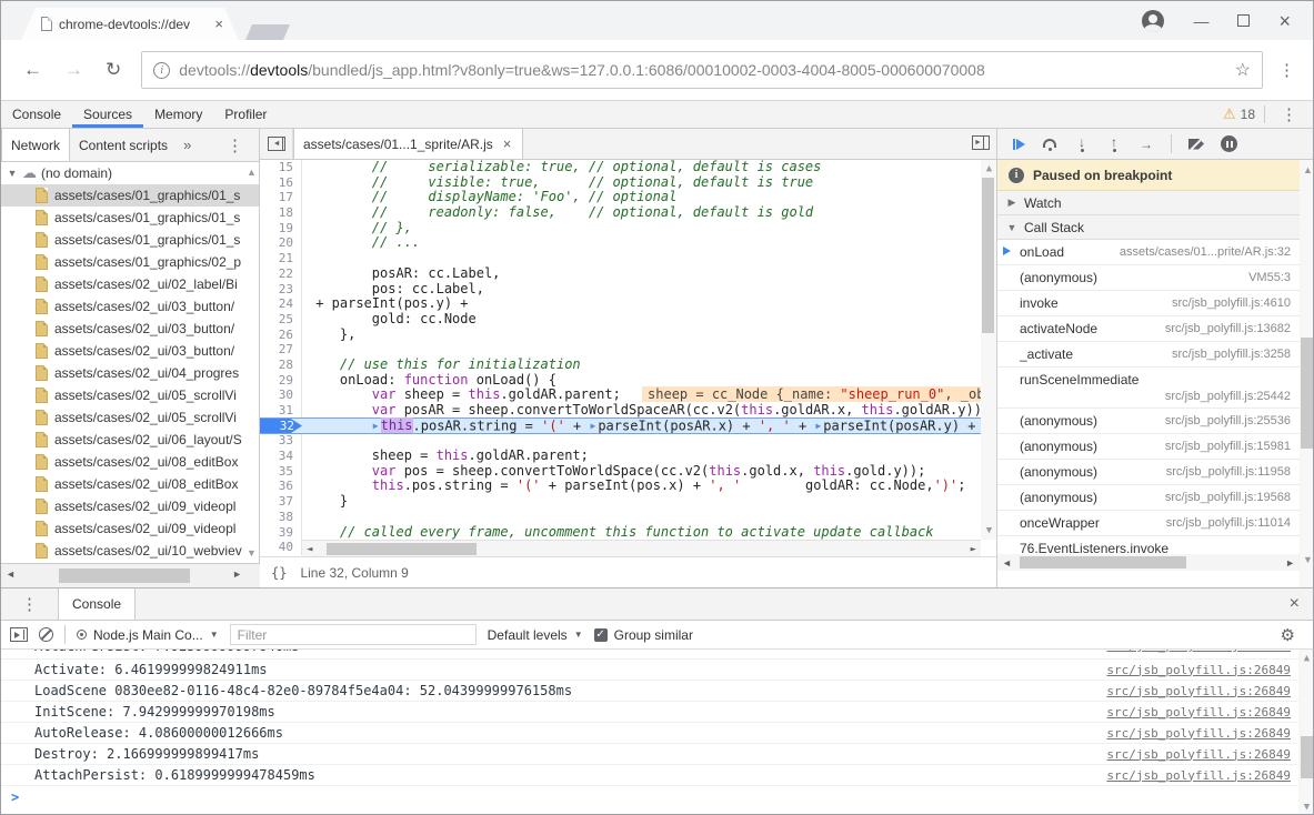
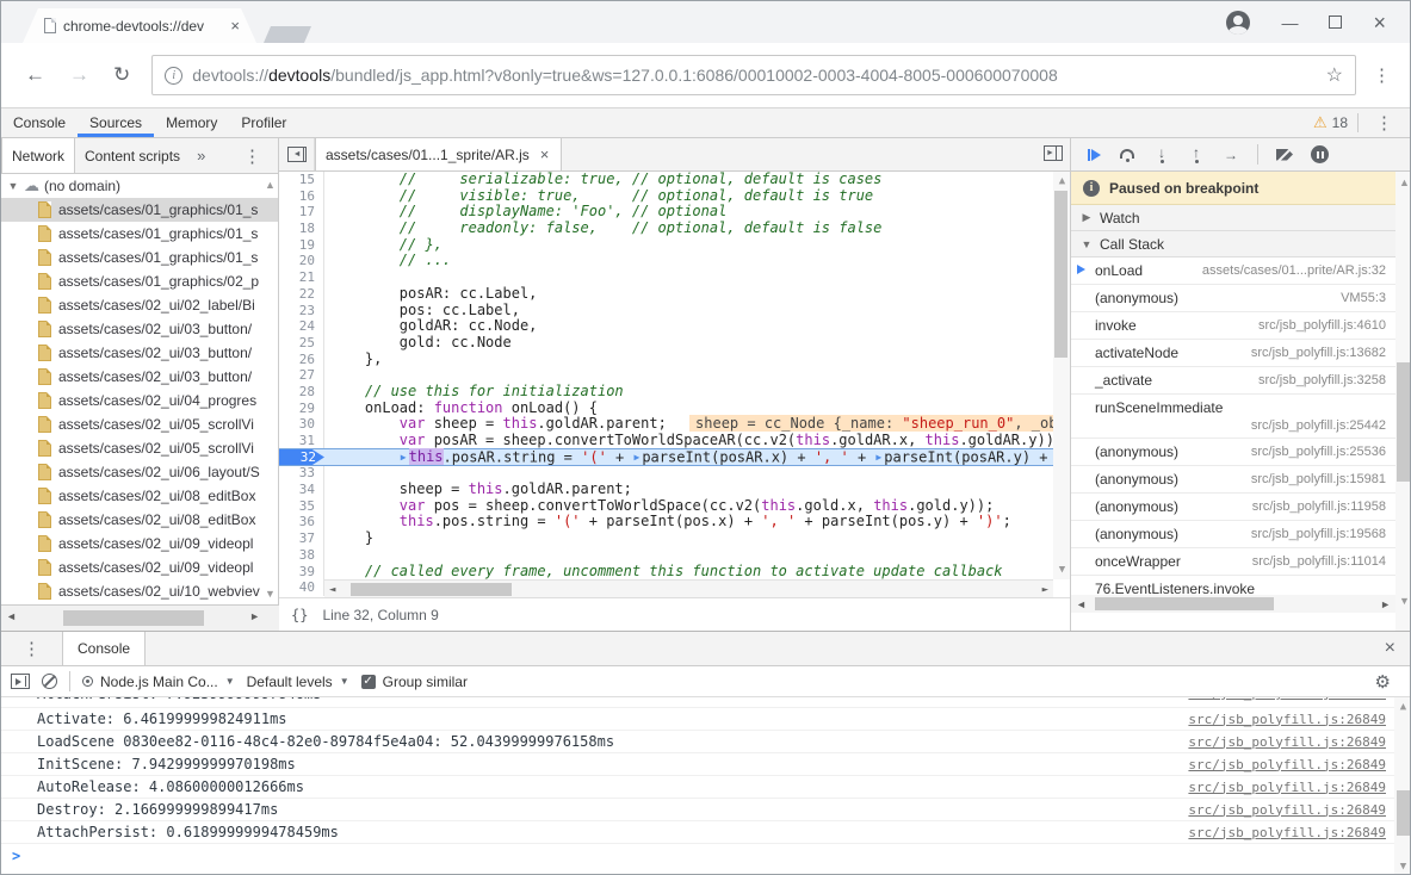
  chrome-devtools://dev
  ×
  —
  ×
  ←
  →
  ↻
  i
  devtools://devtools/bundled/js_app.html?v8only=true&ws=127.0.0.1:6086/00010002-0003-4004-8005-000600070008
  ☆
  ⋮
  Console
  Sources
  Memory
  Profiler
  ⚠
  18
  ⋮
  Network
  Content scripts
  »
  ⋮
  ▼
  ☁
  (no domain)
  assets/cases/01_graphics/01_s
  assets/cases/01_graphics/01_s
  assets/cases/01_graphics/01_s
  assets/cases/01_graphics/02_p
  assets/cases/02_ui/02_label/Bi
  assets/cases/02_ui/03_button/
  assets/cases/02_ui/03_button/
  assets/cases/02_ui/03_button/
  assets/cases/02_ui/04_progres
  assets/cases/02_ui/05_scrollVi
  assets/cases/02_ui/05_scrollVi
  assets/cases/02_ui/06_layout/S
  assets/cases/02_ui/08_editBox
  assets/cases/02_ui/08_editBox
  assets/cases/02_ui/09_videopl
  assets/cases/02_ui/09_videopl
  assets/cases/02_ui/10_webviev
  ▲
  ▼
  ◄
  ►
  assets/cases/01...1_sprite/AR.js
  ×
  15
  // serializable: true, // optional, default is cases
  16
  // visible: true, // optional, default is true
  17
  // displayName: 'Foo', // optional
  18
- // readonly: false, // optional, default is gold
+ // readonly: false, // optional, default is false
  19
  // },
  20
  // ...
  21
  22
  posAR: cc.Label,
  23
  pos: cc.Label,
  24
- + parseInt(pos.y) +
+ goldAR: cc.Node,
  25
  gold: cc.Node
  26
  },
  27
  28
  // use this for initialization
  29
  onLoad: function onLoad() {
  30
  var sheep = this.goldAR.parent; sheep = cc_Node {_name: "sheep_run_0", _o
  31
  var posAR = sheep.convertToWorldSpaceAR(cc.v2(this.goldAR.x, this.goldAR.y))
  32
  ▶ this.posAR.string = '(' + ▶ parseInt(posAR.x) + ', ' + ▶ parseInt(posAR.y) +
  33
  34
  sheep = this.goldAR.parent;
  35
  var pos = sheep.convertToWorldSpace(cc.v2(this.gold.x, this.gold.y));
  36
- this.pos.string = '(' + parseInt(pos.x) + ', ' goldAR: cc.Node,')';
+ this.pos.string = '(' + parseInt(pos.x) + ', ' + parseInt(pos.y) + ')';
  37
  }
  38
  39
  // called every frame, uncomment this function to activate update callback
  40
  ▲
  ▼
  ◄
  ►
  {}
  Line 32, Column 9
  ↓
  ↑
  →
  i
  Paused on breakpoint
  ▶
  Watch
  ▼
  Call Stack
  onLoad
  assets/cases/01...prite/AR.js:32
  (anonymous)
  VM55:3
  invoke
  src/jsb_polyfill.js:4610
  activateNode
  src/jsb_polyfill.js:13682
  _activate
  src/jsb_polyfill.js:3258
  runSceneImmediate
  src/jsb_polyfill.js:25442
  (anonymous)
  src/jsb_polyfill.js:25536
  (anonymous)
  src/jsb_polyfill.js:15981
  (anonymous)
  src/jsb_polyfill.js:11958
  (anonymous)
  src/jsb_polyfill.js:19568
  onceWrapper
  src/jsb_polyfill.js:11014
  76.EventListeners.invoke
  ◄
  ►
  ▲
  ▼
  ⋮
  Console
  ×
  Node.js Main Co...
  ▼
- Filter
  Default levels
  ▼
  ✓
  Group similar
  ⚙
  Activate: 6.461999999824911ms
  src/jsb_polyfill.js:26849
  LoadScene 0830ee82-0116-48c4-82e0-89784f5e4a04: 52.04399999976158ms
  src/jsb_polyfill.js:26849
  InitScene: 7.942999999970198ms
  src/jsb_polyfill.js:26849
  AutoRelease: 4.08600000012666ms
  src/jsb_polyfill.js:26849
  Destroy: 2.166999999899417ms
  src/jsb_polyfill.js:26849
  AttachPersist: 0.6189999999478459ms
  src/jsb_polyfill.js:26849
  >
  ▲
  ▼
